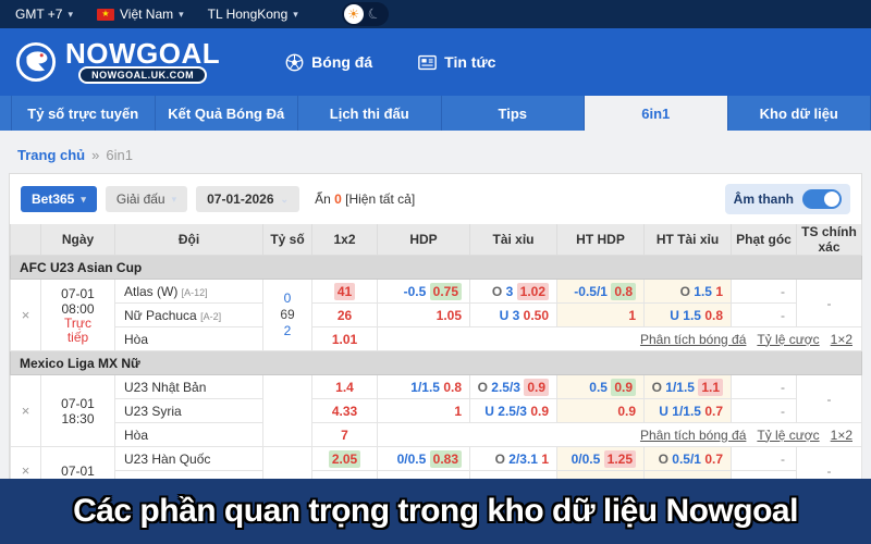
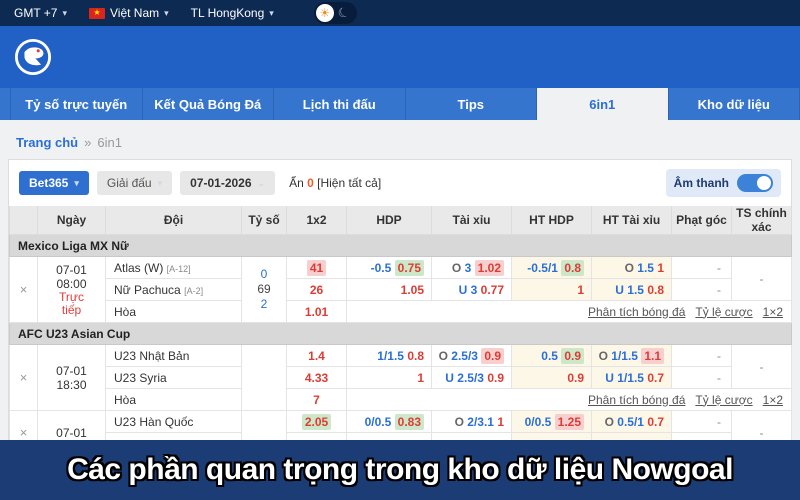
  GMT +7
  ▾
  ★
  Việt Nam
  ▾
  TL HongKong
  ▾
  ☀
- NOWGOAL
- NOWGOAL.UK.COM
- Bóng đá
- Tin tức
  Tỷ số trực tuyến
  Kết Quả Bóng Đá
  Lịch thi đấu
  Tips
  6in1
  Kho dữ liệu
  Trang chủ
  »
  6in1
  Bet365
  ▾
  Giải đấu
  ▾
  07-01-2026
  ⌄
  Ẩn 0 [Hiện tất cả]
  Âm thanh
  	Ngày	Đội	Tỷ số	1x2	HDP	Tài xỉu	HT HDP	HT Tài xỉu	Phạt góc	TS chính xác
- AFC U23 Asian Cup
+ Mexico Liga MX Nữ
  ×	07-0108:00Trực tiếp	Atlas (W) [A-12]	0692	41	-0.5 0.75	O 3 1.02	-0.5/1 0.8	O 1.5 1	-	-
- Nữ Pachuca [A-2]	26	1.05	U 3 0.50	1	U 1.5 0.8	-
+ Nữ Pachuca [A-2]	26	1.05	U 3 0.77	1	U 1.5 0.8	-
  Hòa	1.01	Phân tích bóng đá Tỷ lệ cược 1×2
- Mexico Liga MX Nữ
+ AFC U23 Asian Cup
  ×	07-0118:30	U23 Nhật Bản		1.4	1/1.5 0.8	O 2.5/3 0.9	0.5 0.9	O 1/1.5 1.1	-	-
  U23 Syria	4.33	1	U 2.5/3 0.9	0.9	U 1/1.5 0.7	-
  Hòa	7	Phân tích bóng đá Tỷ lệ cược 1×2
  ×	07-01	U23 Hàn Quốc		2.05	0/0.5 0.83	O 2/3.1 1	0/0.5 1.25	O 0.5/1 0.7	-	-
  Các phần quan trọng trong kho dữ liệu Nowgoal
